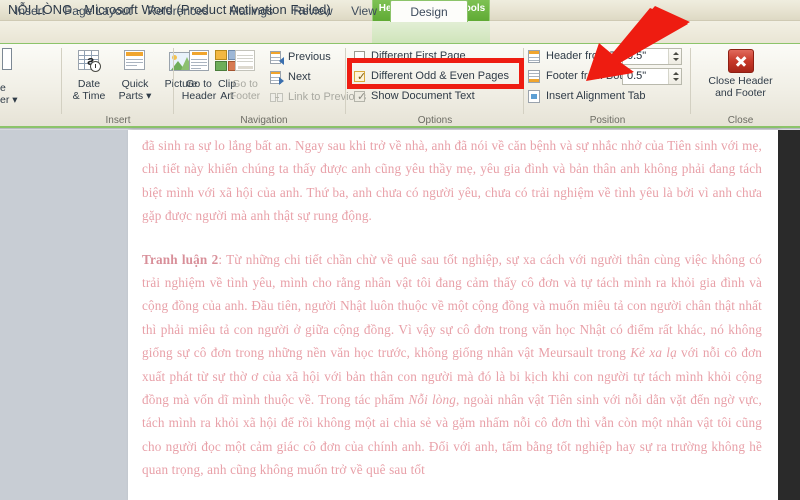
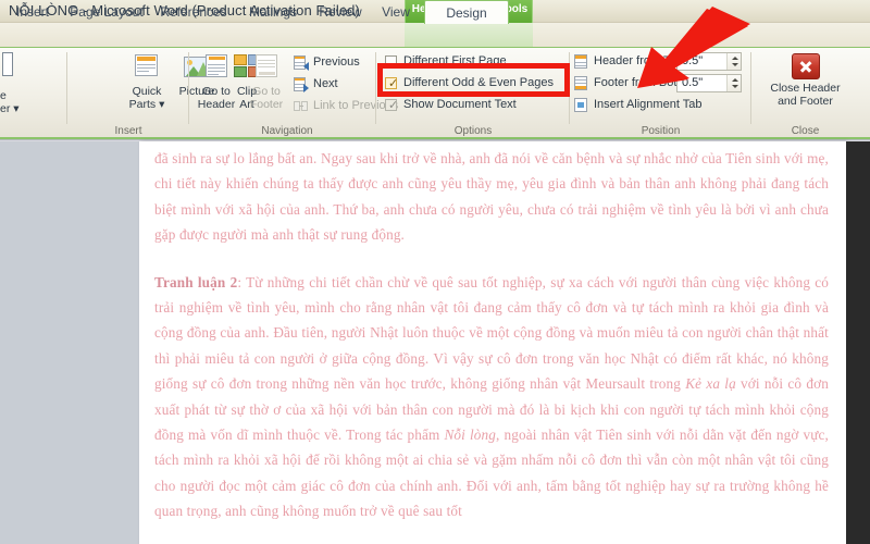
  NỖI LÒNG - Microsoft Word (Product Activation Failed)
  Insert
  Page Layout
  References
  Mailings
  Review
  View
  Design
  e
  er ▾
- ƨ
- Date
- & Time
  Quick
  Parts ▾
  Pcture
  Clip
  Art
  Insert
  Go to
  Header
  Go to
  Footer
  Previous
  Next
  Link to Previo
  Navigation
  Different First Page
  ✓
  Different Odd & Even Pages
  ✓
  Show Document Text
  Options
  .5"
  0.5"
  Insert Alignment Tab
  Position
  Close Header
  and Footer
  Close
  đã sinh ra sự lo lắng bất an. Ngay sau khi trở về nhà, anh đã nói về căn bệnh và sự nhắc nhở của Tiên sinh với mẹ, chi tiết này khiến chúng ta thấy được anh cũng yêu thầy mẹ, yêu gia đình và bản thân anh không phải đang tách biệt mình với xã hội của anh. Thứ ba, anh chưa có người yêu, chưa có trải nghiệm về tình yêu là bởi vì anh chưa gặp được người mà anh thật sự rung động.
  Tranh luận 2: Từ những chi tiết chần chừ về quê sau tốt nghiệp, sự xa cách với người thân cùng việc không có trải nghiệm về tình yêu, mình cho rằng nhân vật tôi đang cảm thấy cô đơn và tự tách mình ra khỏi gia đình và cộng đồng của anh. Đầu tiên, người Nhật luôn thuộc về một cộng đồng và muốn miêu tả con người chân thật nhất thì phải miêu tả con người ở giữa cộng đồng. Vì vậy sự cô đơn trong văn học Nhật có điểm rất khác, nó không giống sự cô đơn trong những nền văn học trước, không giống nhân vật Meursault trong Kẻ xa lạ với nỗi cô đơn xuất phát từ sự thờ ơ của xã hội với bản thân con người mà đó là bi kịch khi con người tự tách mình khỏi cộng đồng mà vốn dĩ mình thuộc về. Trong tác phẩm Nỗi lòng, ngoài nhân vật Tiên sinh với nỗi dằn vặt đến ngờ vực, tách mình ra khỏi xã hội để rồi không một ai chia sẻ và gặm nhấm nỗi cô đơn thì vẫn còn một nhân vật tôi cũng cho người đọc một cảm giác cô đơn của chính anh. Đối với anh, tấm bằng tốt nghiệp hay sự ra trường không hề quan trọng, anh cũng không muốn trở về quê sau tốt
